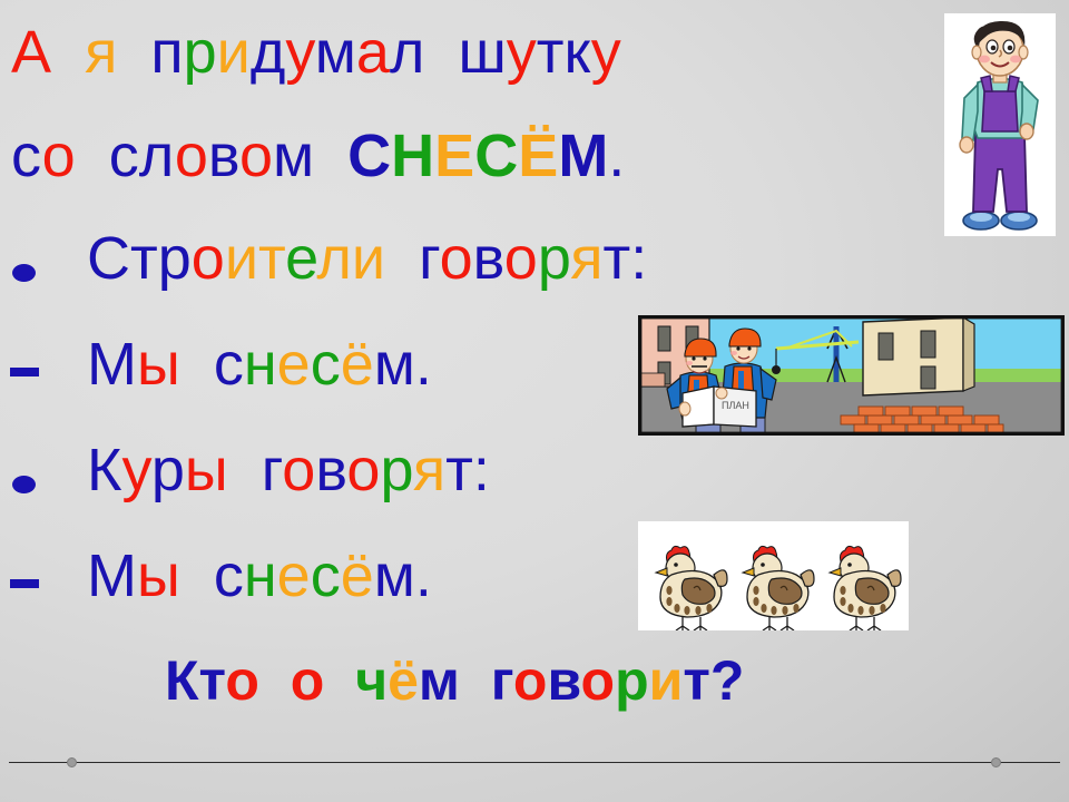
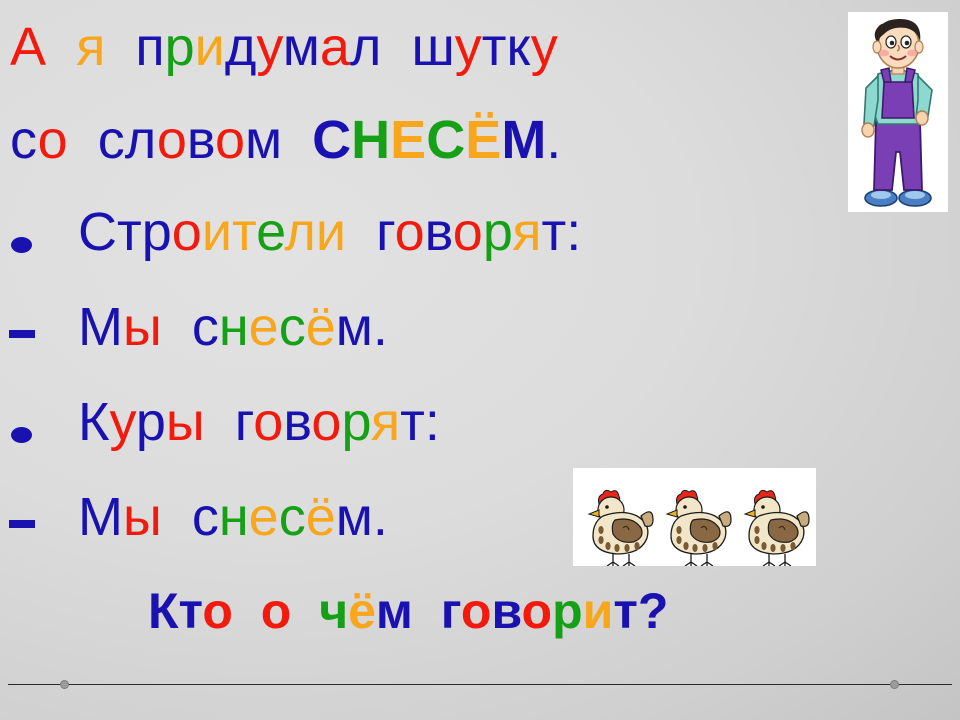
  А я придумал шутку
  со словом СНЕСЁМ.
  Строители говорят:
  Мы снесём.
  Куры говорят:
  Мы снесём.
  Кто о чём говорит?
- ПЛАН
